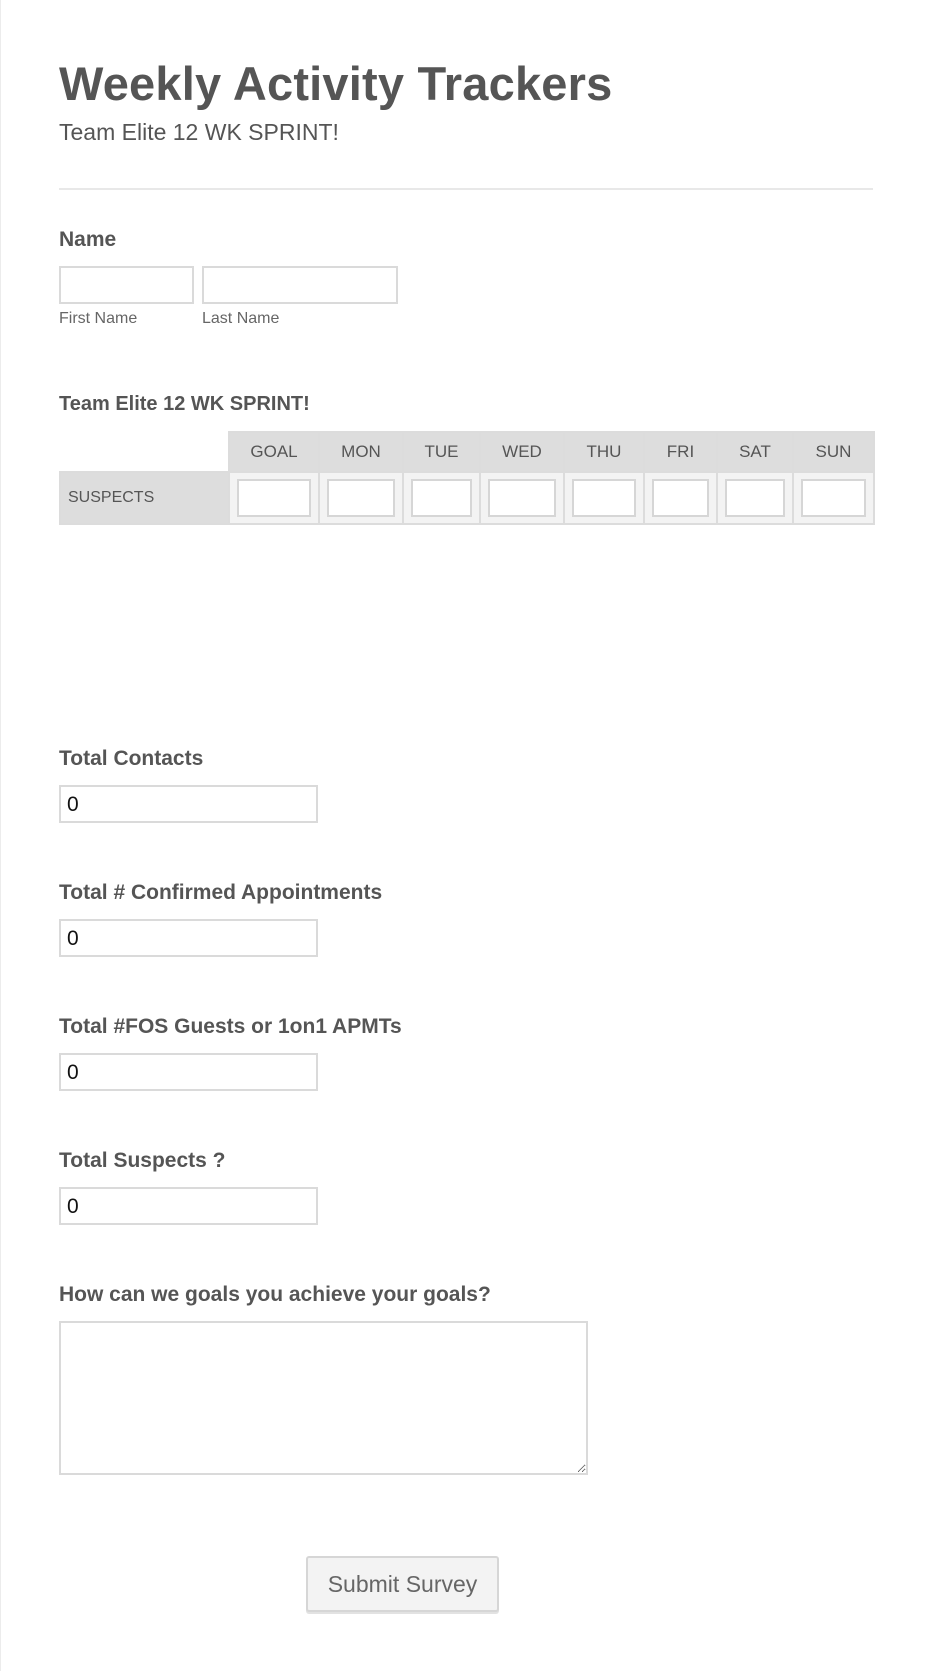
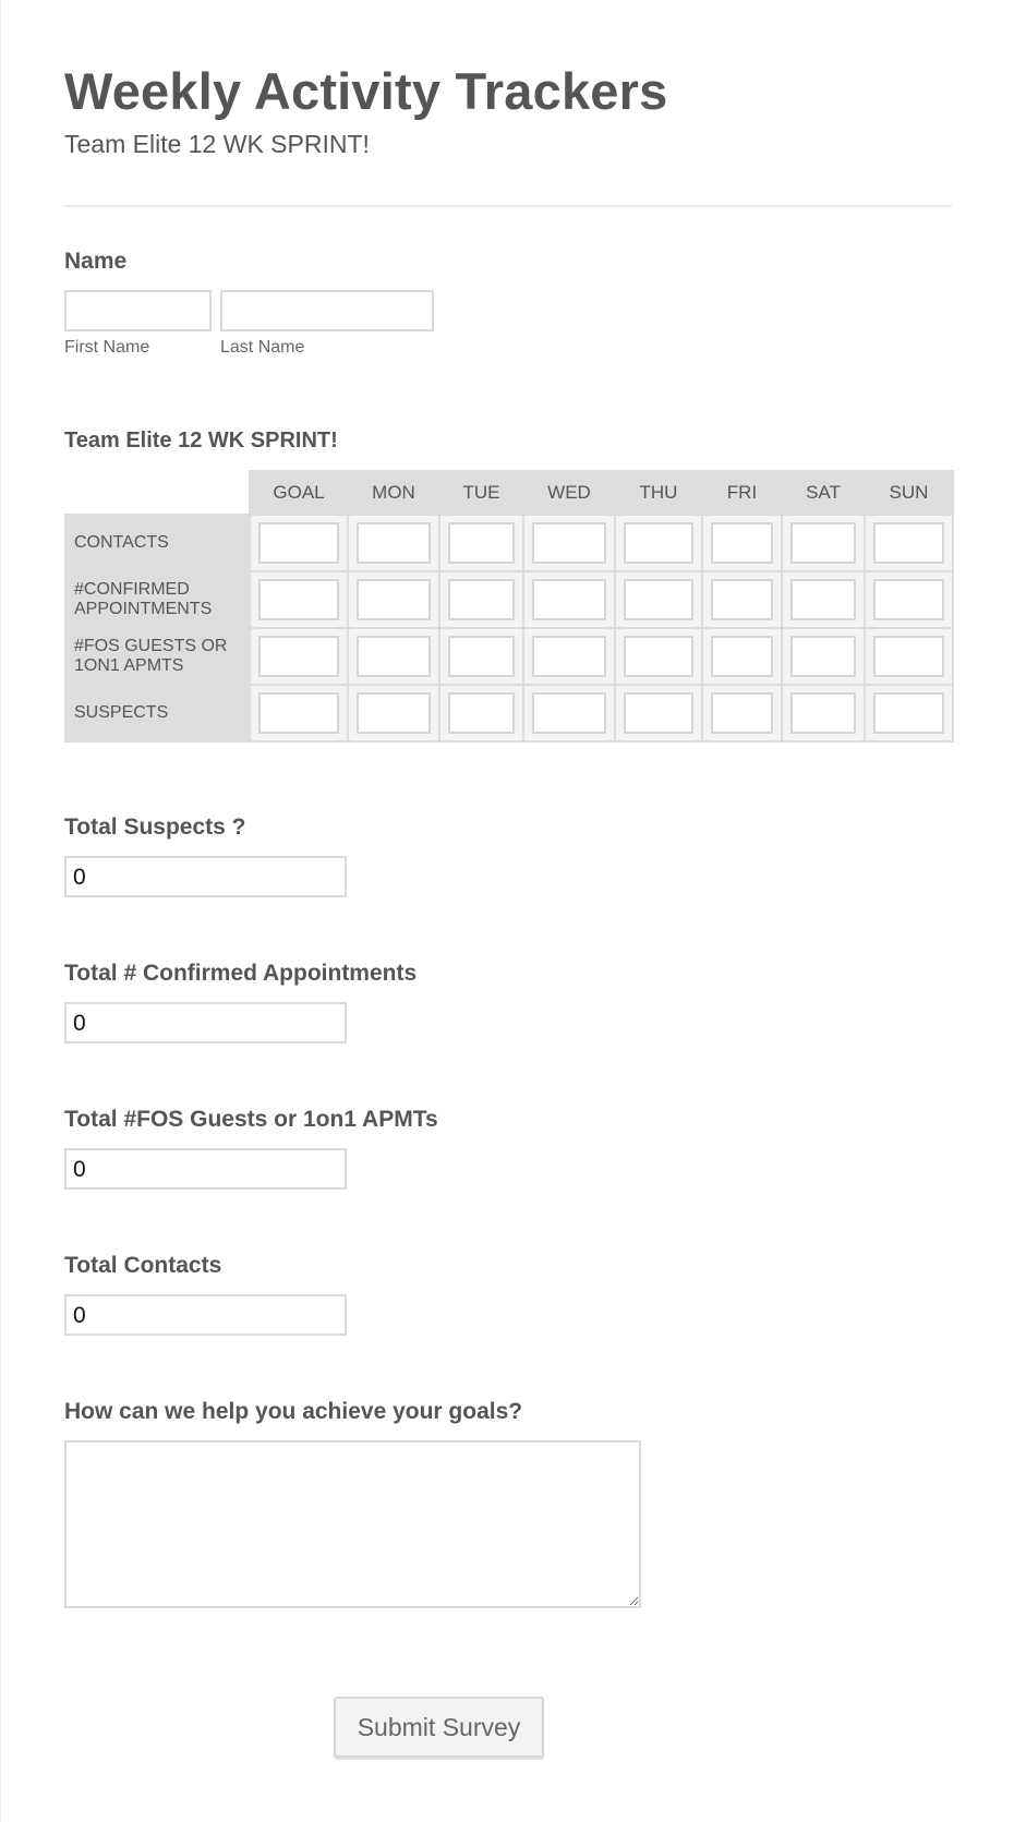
  Weekly Activity Trackers
  Team Elite 12 WK SPRINT!
  Name
  First Name
  Last Name
  Team Elite 12 WK SPRINT!
  	GOAL	MON	TUE	WED	THU	FRI	SAT	SUN
+ CONTACTS
+ #CONFIRMED APPOINTMENTS
+ #FOS GUESTS OR 1ON1 APMTS
  SUSPECTS
- Total Contacts
+ Total Suspects ?
  0
  Total # Confirmed Appointments
  0
  Total #FOS Guests or 1on1 APMTs
  0
- Total Suspects ?
+ Total Contacts
  0
- How can we goals you achieve your goals?
+ How can we help you achieve your goals?
  Submit Survey
